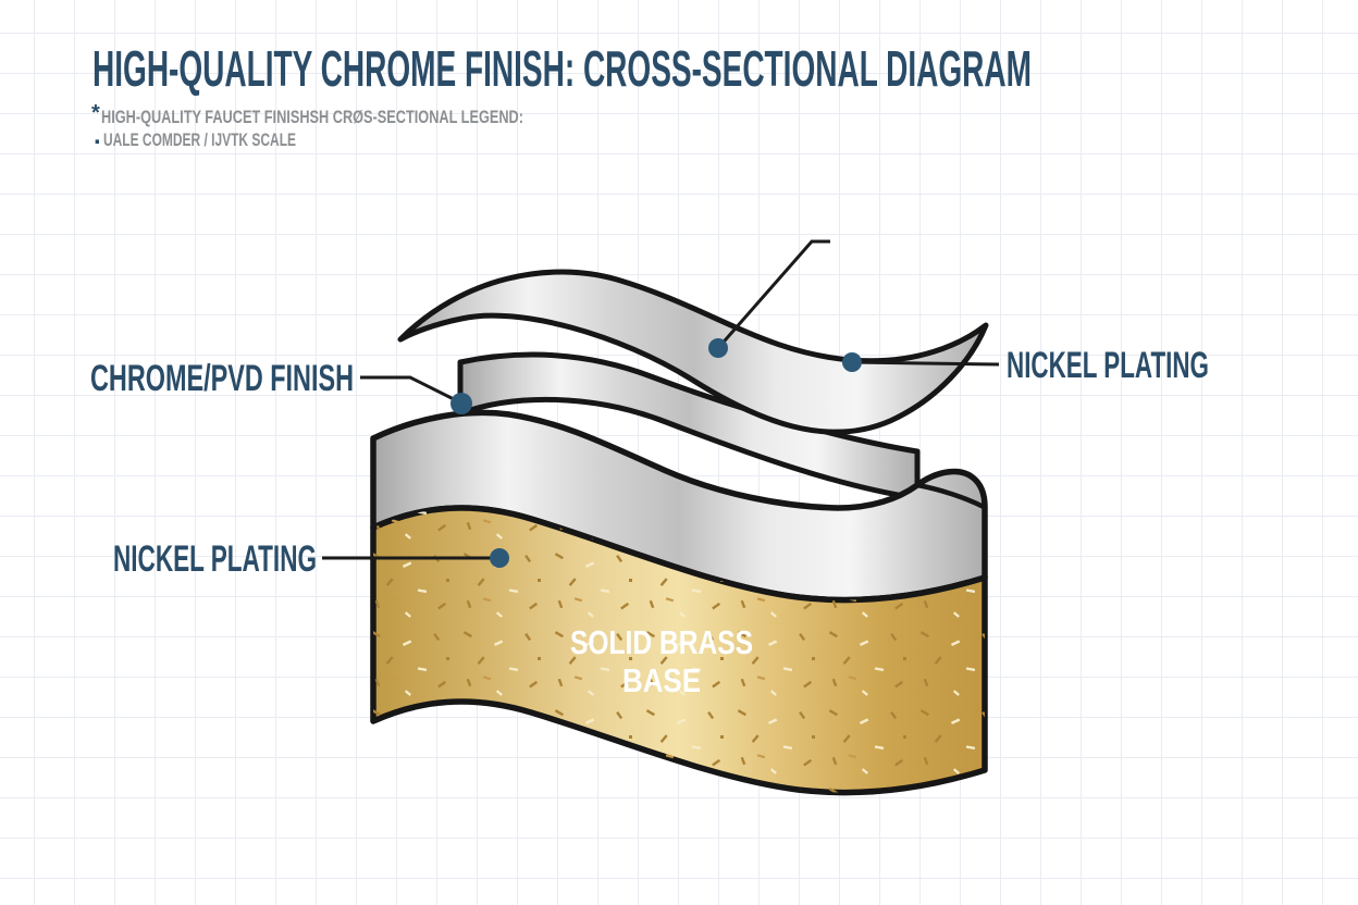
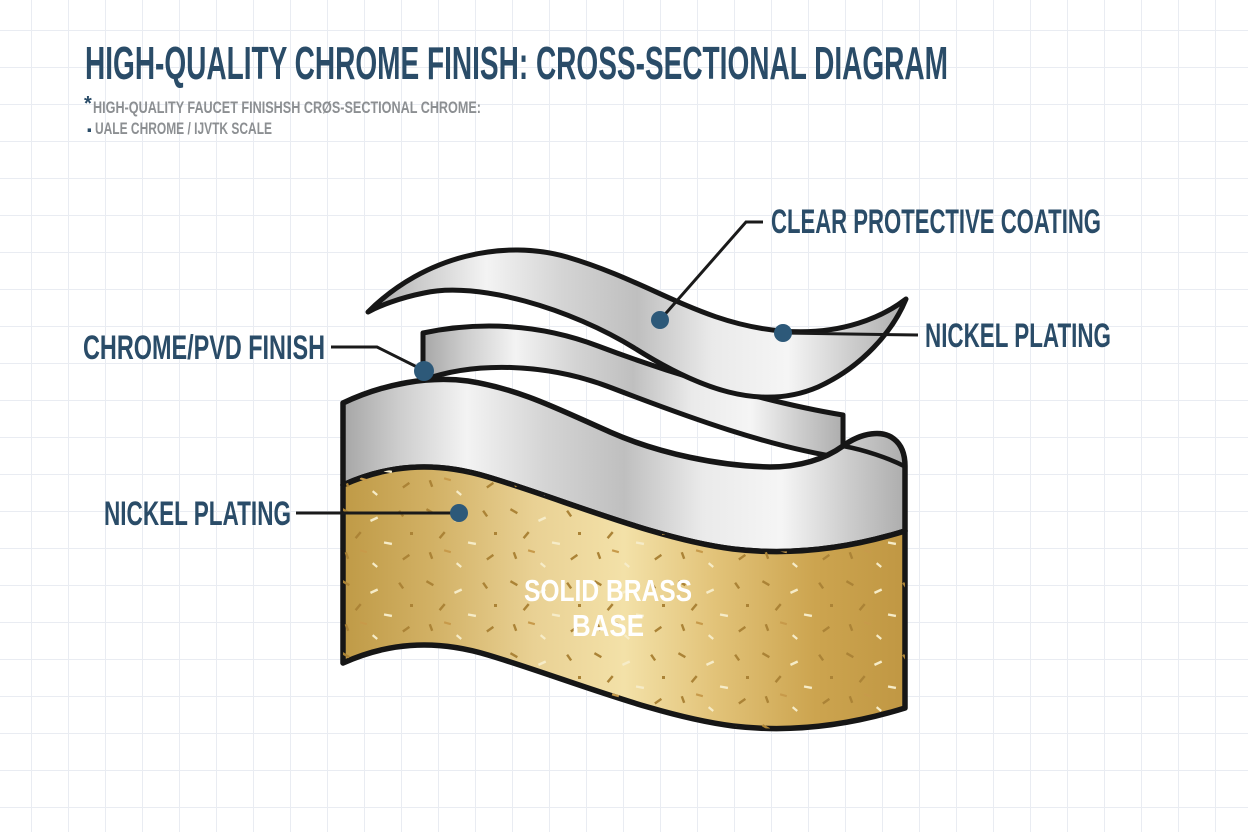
  HIGH-QUALITY CHROME FINISH: CROSS-SECTIONAL DIAGRAM
  *
- HIGH-QUALITY FAUCET FINISHSH CRØS-SECTIONAL LEGEND:
+ HIGH-QUALITY FAUCET FINISHSH CRØS-SECTIONAL CHROME:
  .
- UALE COMDER / IJVTK SCALE
+ UALE CHROME / IJVTK SCALE
+ CLEAR PROTECTIVE COATING
  NICKEL PLATING
  CHROME/PVD FINISH
  NICKEL PLATING
  SOLID BRASS
  BASE
